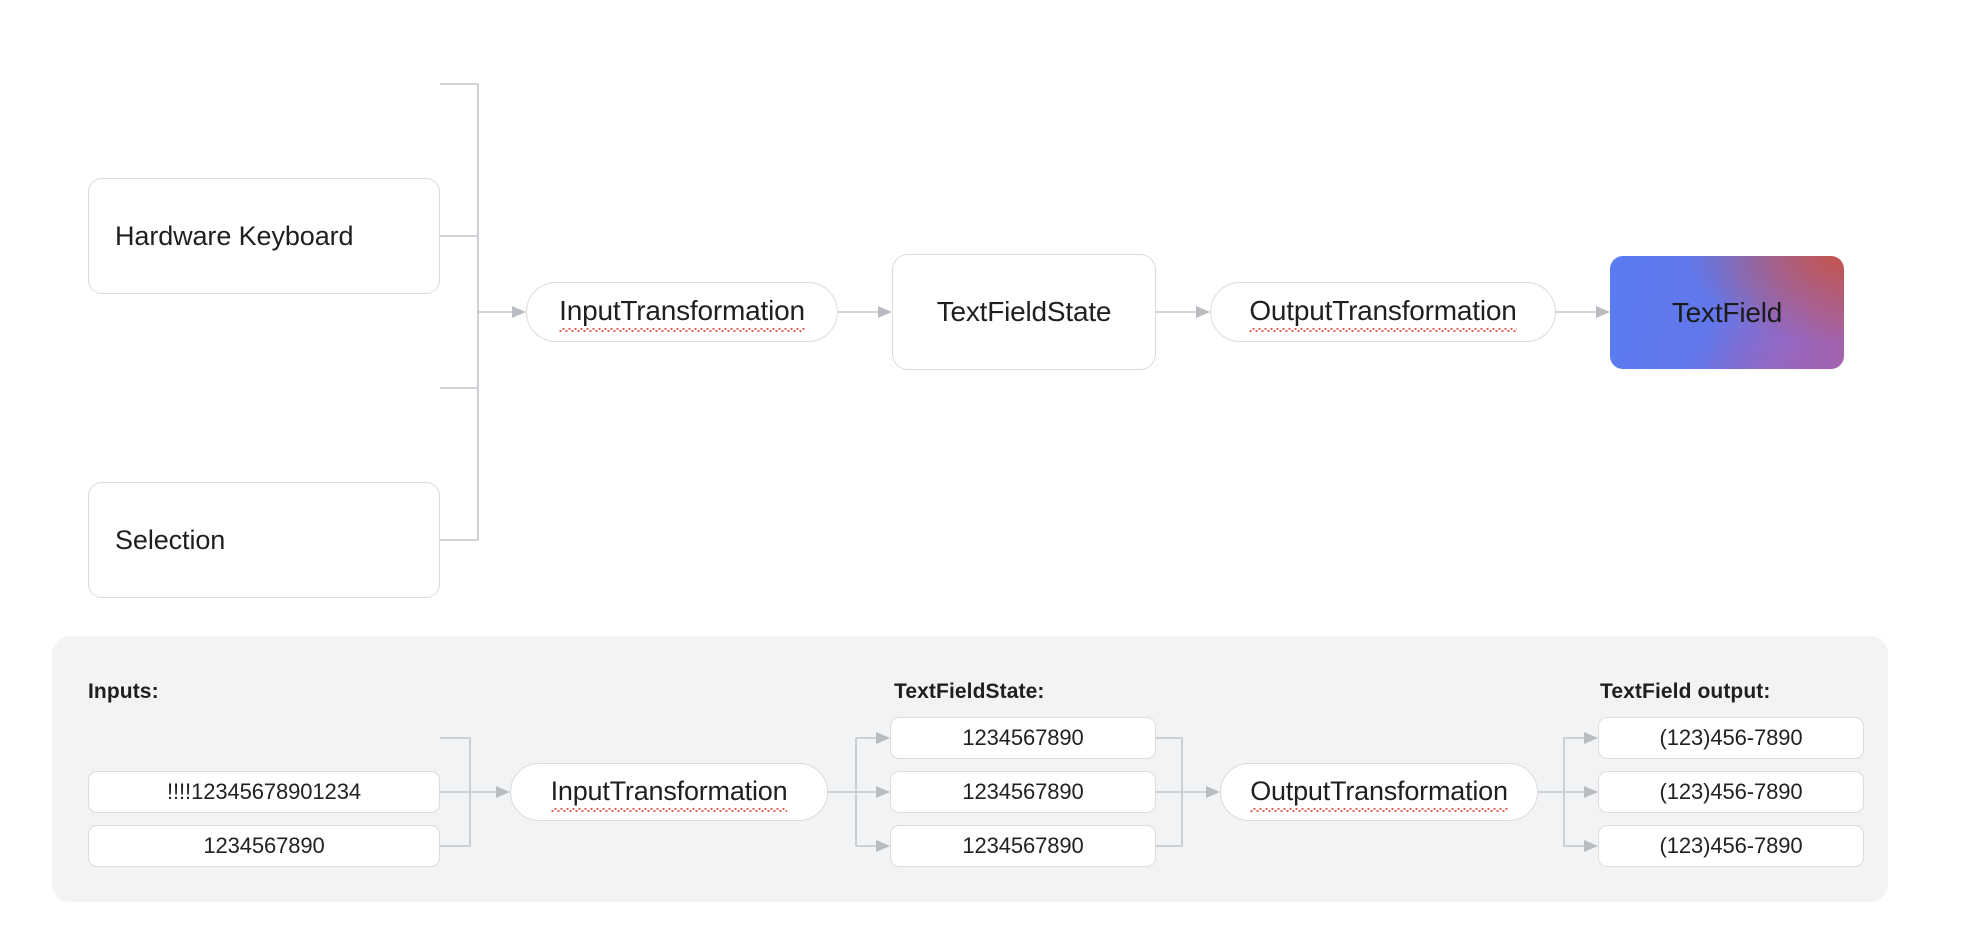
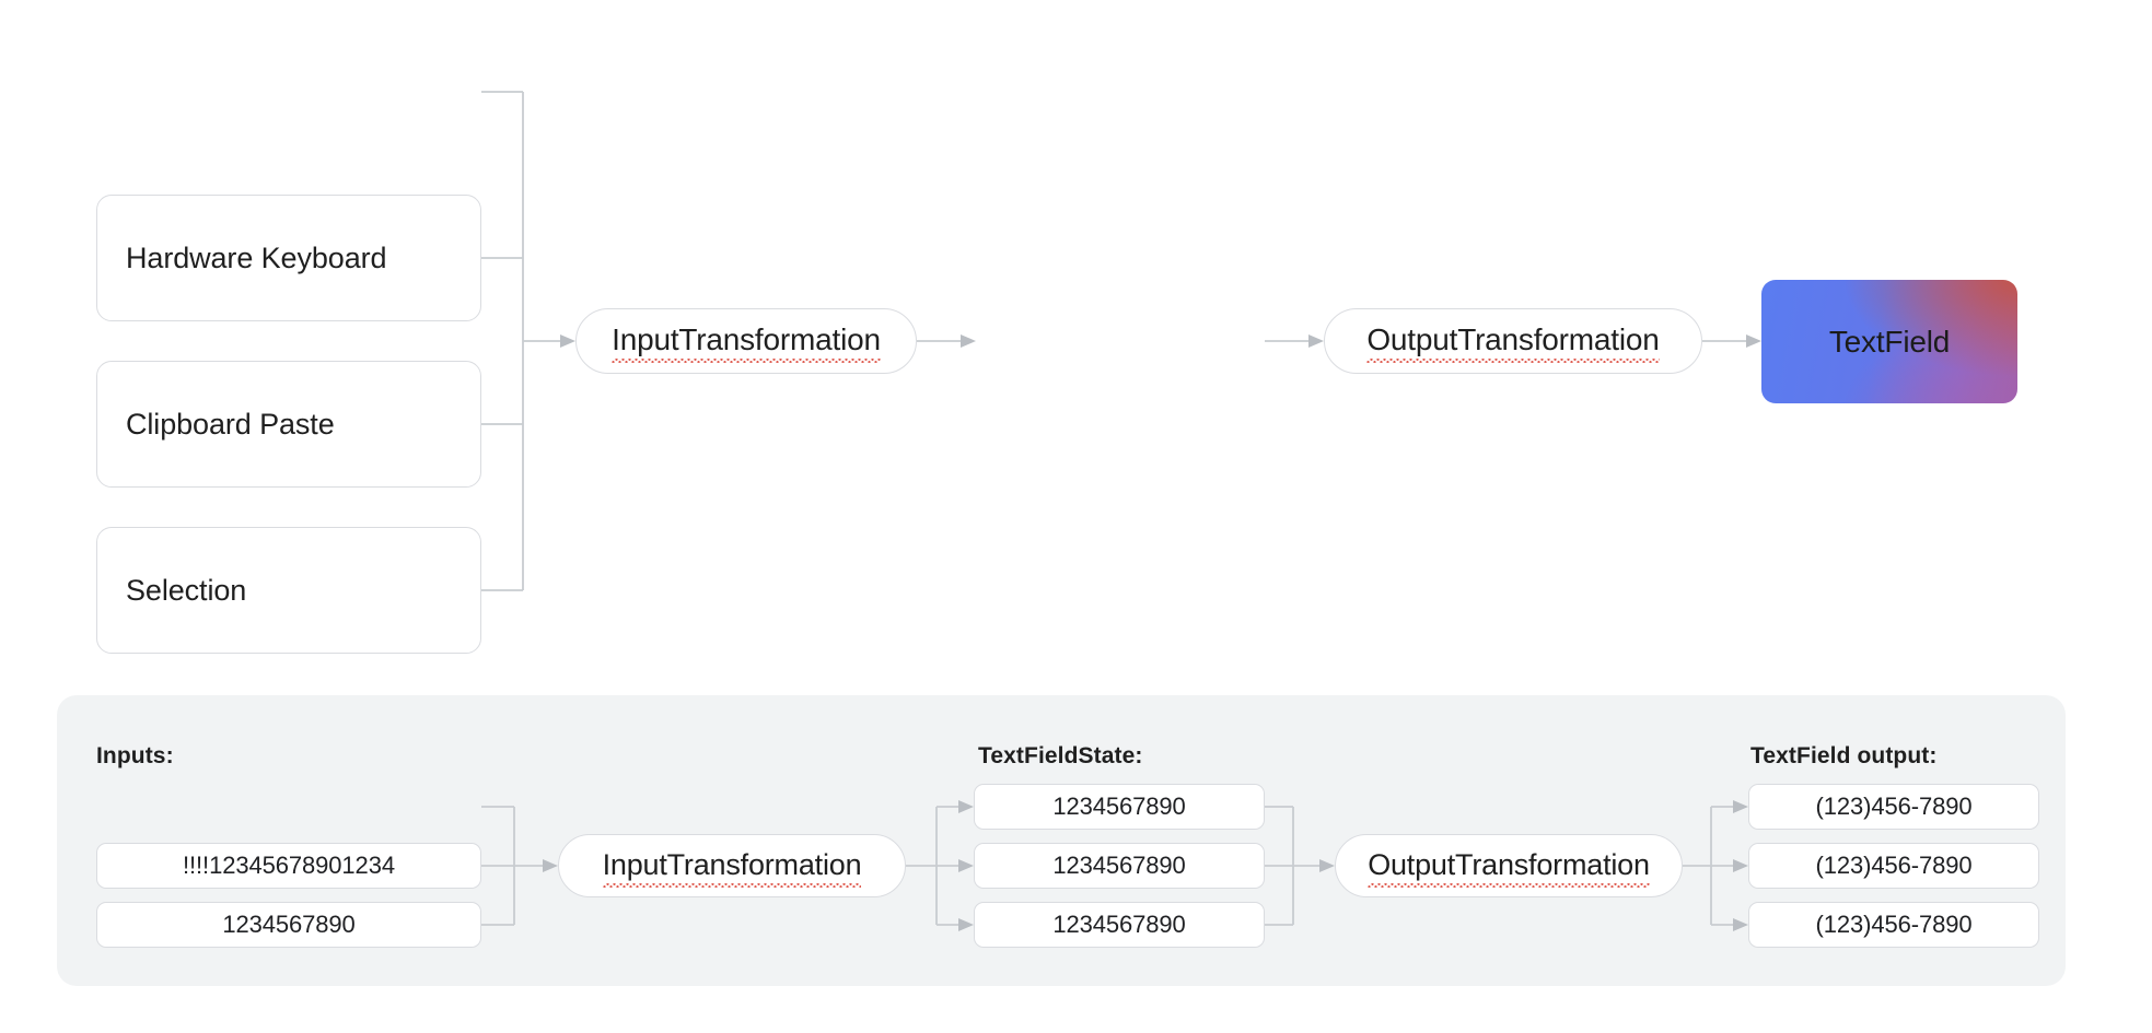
  Hardware Keyboard
+ Clipboard Paste
  Selection
  InputTransformation
- TextFieldState
  OutputTransformation
  TextField
  Inputs:
  TextFieldState:
  TextField output:
  !!!!12345678901234
  1234567890
  InputTransformation
  1234567890
  1234567890
  1234567890
  OutputTransformation
  (123)456-7890
  (123)456-7890
  (123)456-7890
